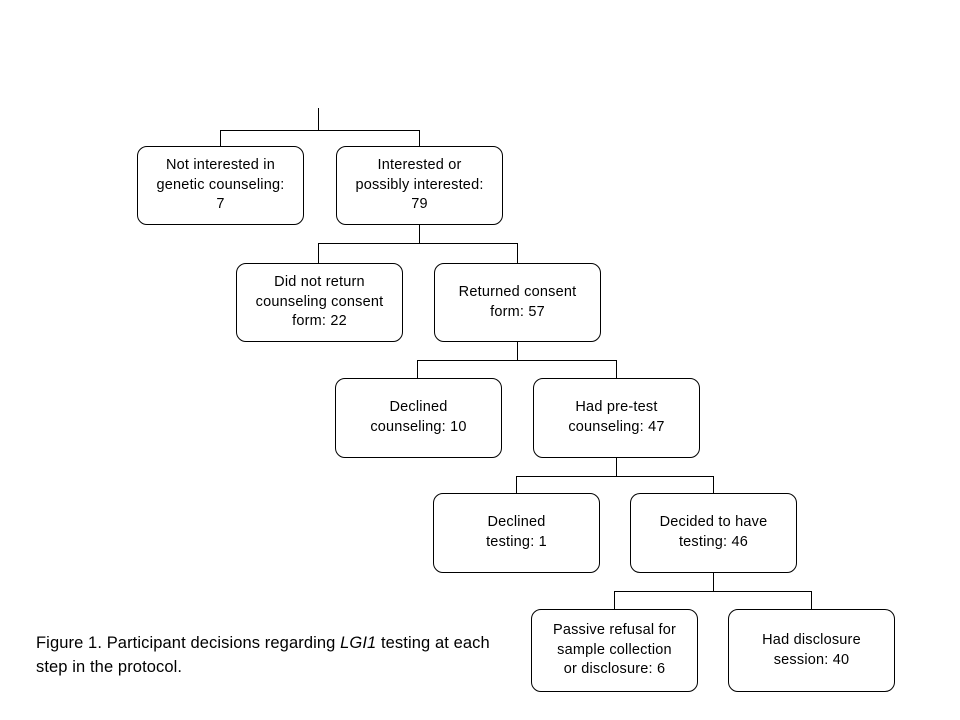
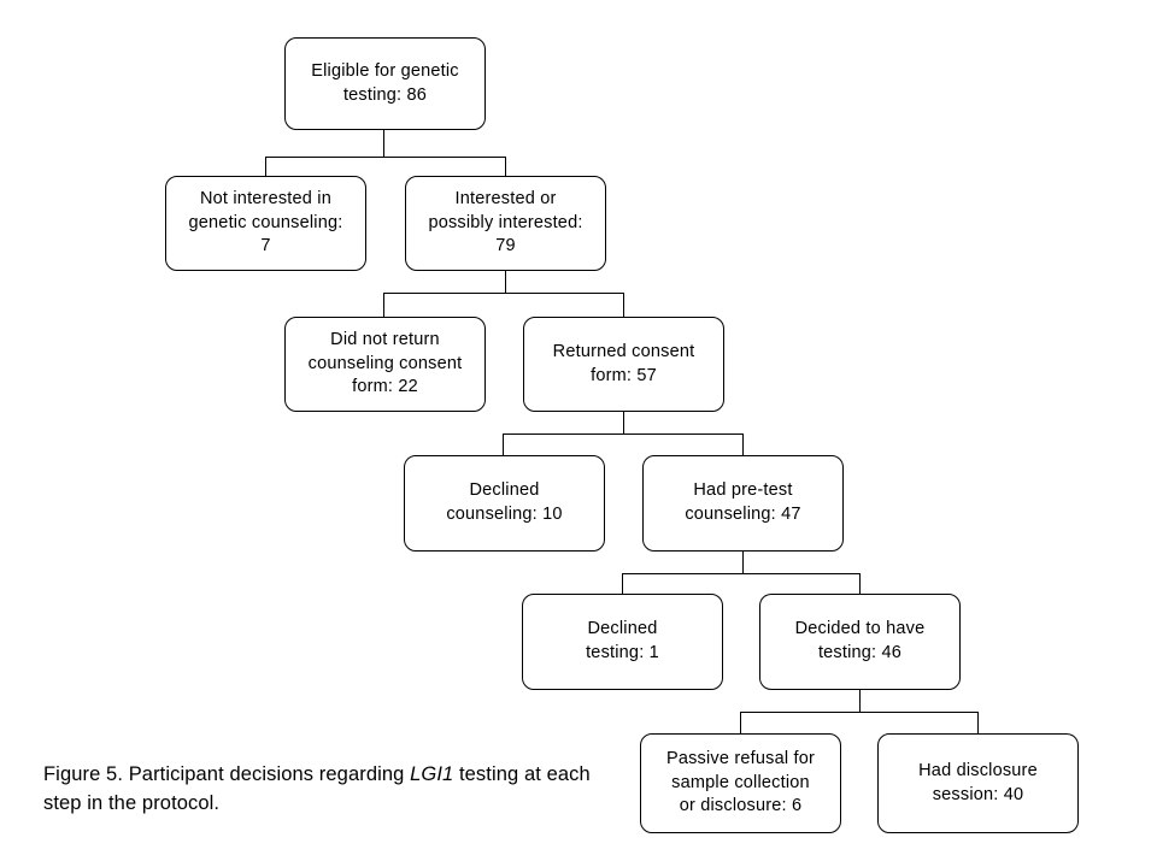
+ Eligible for genetic
+ testing: 86
  Not interested in
  genetic counseling:
  7
  Interested or
  possibly interested:
  79
  Did not return
  counseling consent
  form: 22
  Returned consent
  form: 57
  Declined
  counseling: 10
  Had pre-test
  counseling: 47
  Declined
  testing: 1
  Decided to have
  testing: 46
  Passive refusal for
  sample collection
  or disclosure: 6
  Had disclosure
  session: 40
- Figure 1. Participant decisions regarding LGI1 testing at each step in the protocol.
+ Figure 5. Participant decisions regarding LGI1 testing at each step in the protocol.
